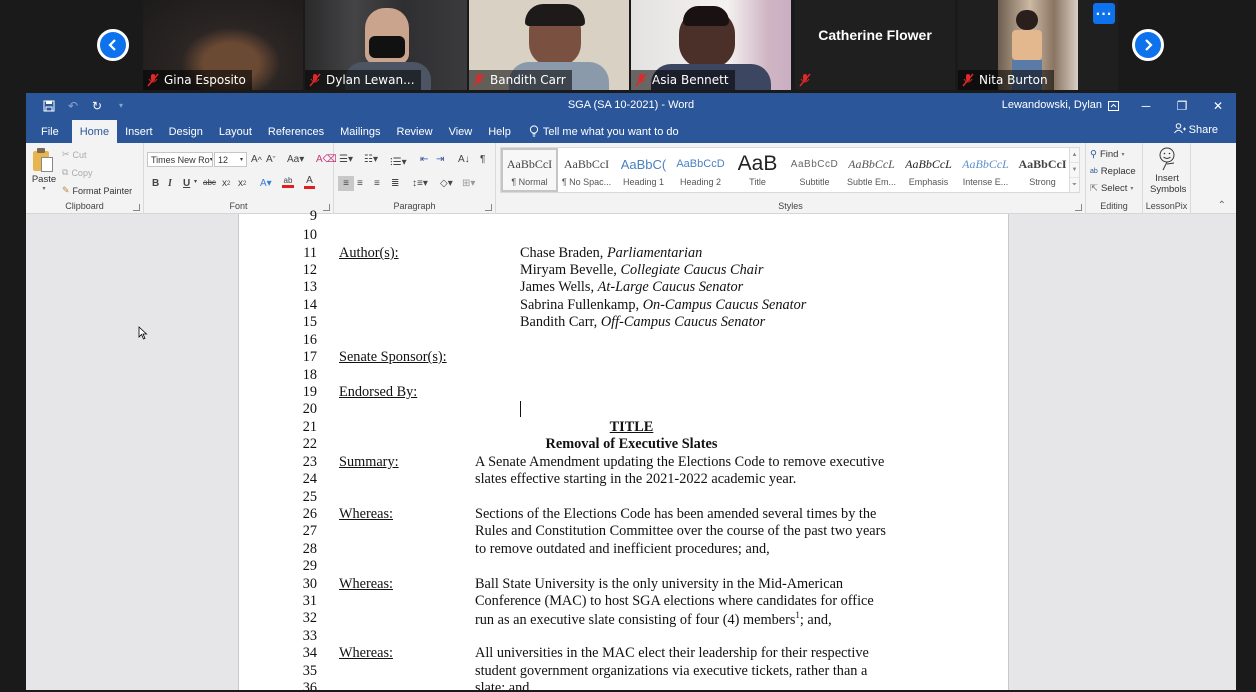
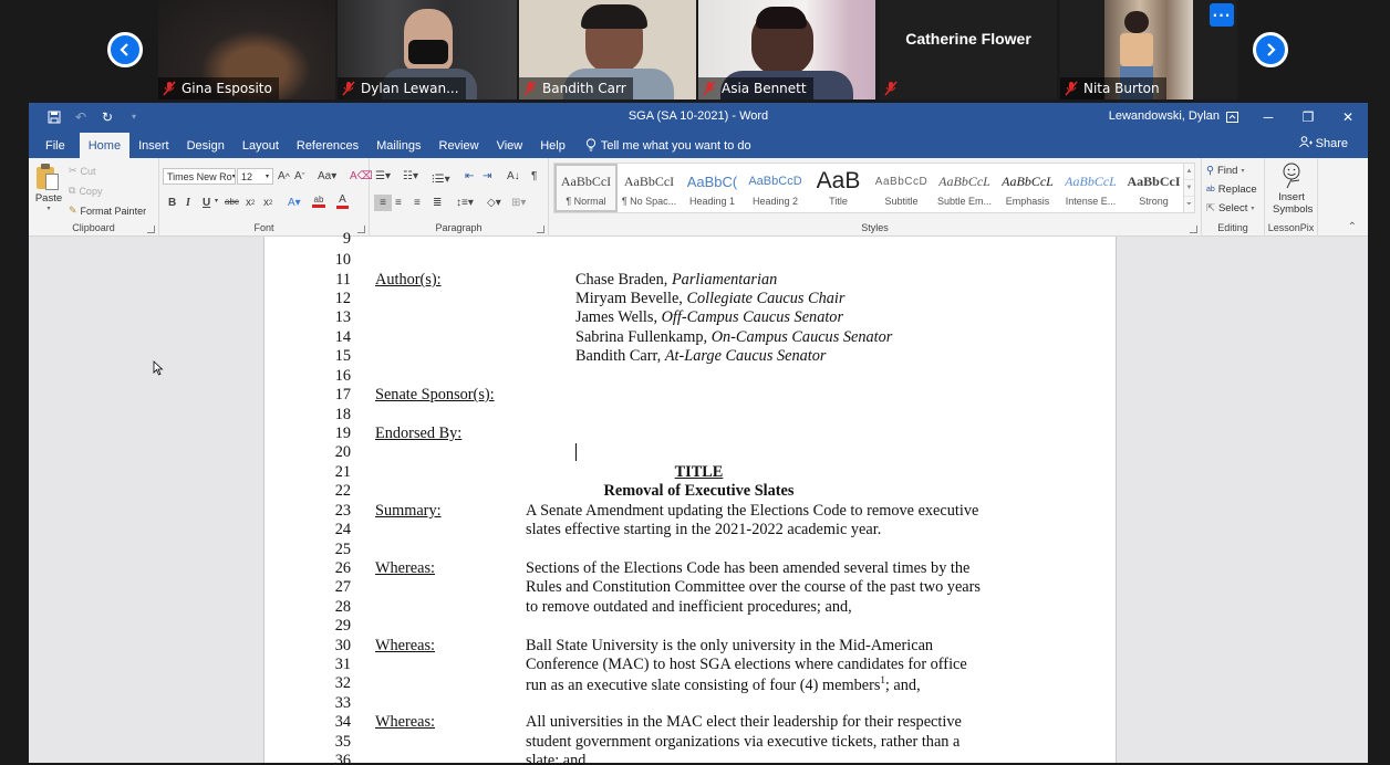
  Gina Esposito
  Dylan Lewan...
  Bandith Carr
  Asia Bennett
  Catherine Flower
  Nita Burton
  ···
  ↶
  ↻
  ▾
  SGA (SA 10-2021) - Word
  Lewandowski, Dylan
  ─
  ❐
  ✕
  File
  Home
  Insert
  Design
  Layout
  References
  Mailings
  Review
  View
  Help
  Tell me what you want to do
  Share
  Paste
  ✂
  Cut
  ⧉
  Copy
  ✎
  Format Painter
  Clipboard
  Times New Ro
  12
  A
  ^
  A
  ˇ
  Aa▾
  A⌫
  B
  I
  U
  abc
  x
  x
  A▾
  ab
  A
  Font
  ☰▾
  ☷▾
  ⁝☰▾
  ⇤
  ⇥
  A↓
  ¶
  ≡
  ≡
  ≡
  ≣
  ↕≡▾
  ◇▾
  ⊞▾
  Paragraph
  Styles
  AaBbCcI
  ¶ Normal
  AaBbCcI
  ¶ No Spac...
  AaBbC(
  Heading 1
  AaBbCcD
  Heading 2
  AaB
  Title
  AaBbCcD
  Subtitle
  AaBbCcL
  Subtle Em...
  AaBbCcL
  Emphasis
  AaBbCcL
  Intense E...
  AaBbCcI
  Strong
  ⚲
  Find
  Replace
  ⇱
  Select
  Editing
  Insert
  Symbols
  LessonPix
  ⌃
  9
  10
  11
  Author(s):
  Chase Braden, Parliamentarian
  12
  Miryam Bevelle, Collegiate Caucus Chair
  13
- James Wells, At-Large Caucus Senator
+ James Wells, Off-Campus Caucus Senator
  14
  Sabrina Fullenkamp, On-Campus Caucus Senator
  15
- Bandith Carr, Off-Campus Caucus Senator
+ Bandith Carr, At-Large Caucus Senator
  16
  17
  Senate Sponsor(s):
  18
  19
  Endorsed By:
  20
  21
  TITLE
  22
  Removal of Executive Slates
  23
  Summary:
  A Senate Amendment updating the Elections Code to remove executive
  24
  slates effective starting in the 2021-2022 academic year.
  25
  26
  Whereas:
  Sections of the Elections Code has been amended several times by the
  27
  Rules and Constitution Committee over the course of the past two years
  28
  to remove outdated and inefficient procedures; and,
  29
  30
  Whereas:
  Ball State University is the only university in the Mid-American
  31
  Conference (MAC) to host SGA elections where candidates for office
  32
  run as an executive slate consisting of four (4) members1; and,
  33
  34
  Whereas:
  All universities in the MAC elect their leadership for their respective
  35
  student government organizations via executive tickets, rather than a
  36
  slate; and,
